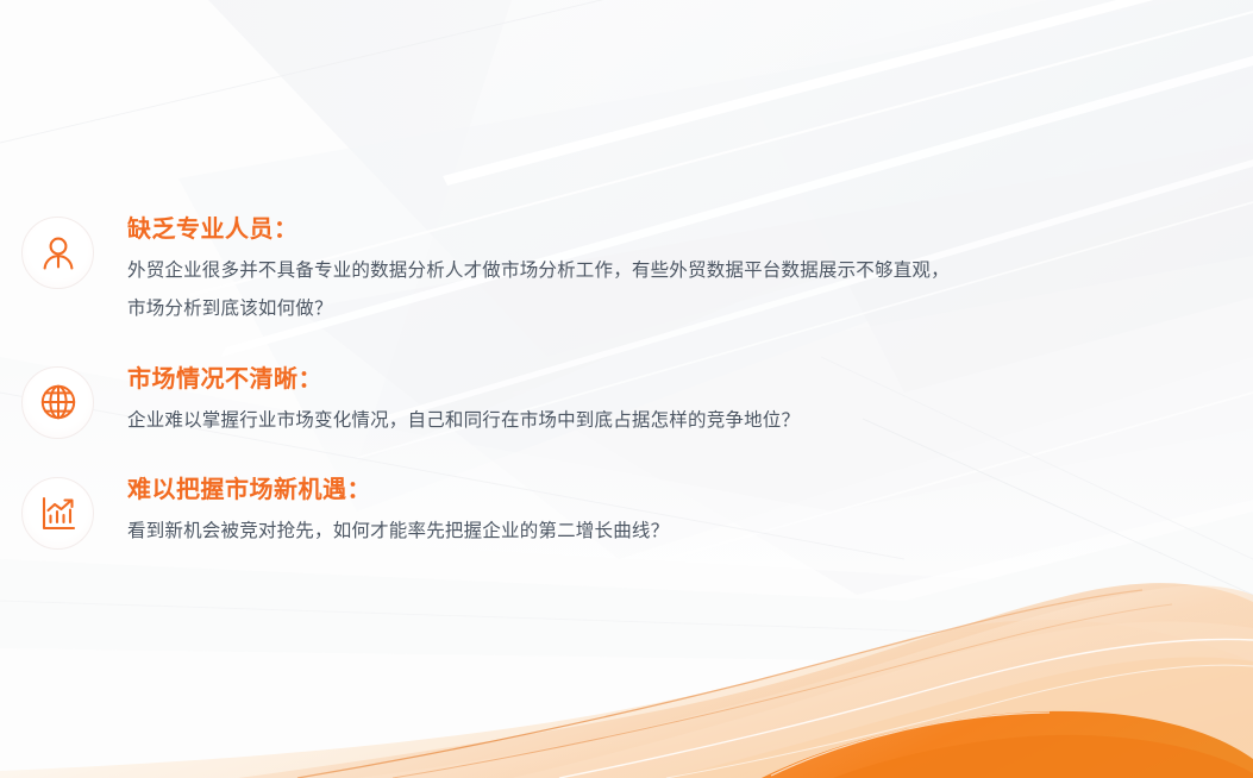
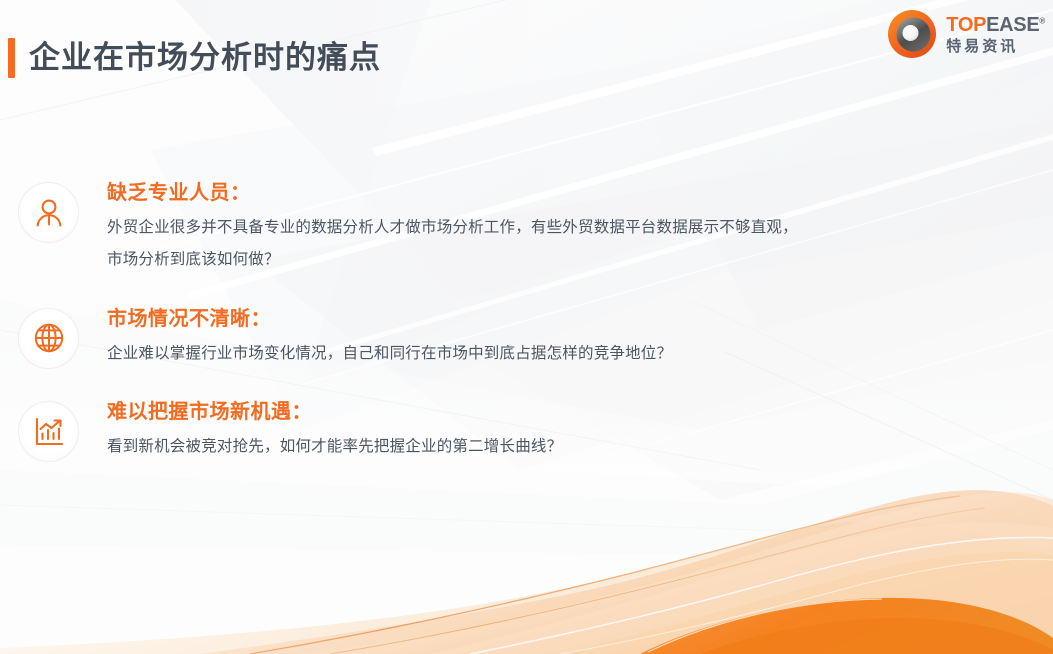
+ 企业在市场分析时的痛点
+ TOPEASE®
+ 特易资讯
  缺乏专业人员：
  外贸企业很多并不具备专业的数据分析人才做市场分析工作，有些外贸数据平台数据展示不够直观，
  市场分析到底该如何做？
  市场情况不清晰：
  企业难以掌握行业市场变化情况，自己和同行在市场中到底占据怎样的竞争地位？
  难以把握市场新机遇：
  看到新机会被竞对抢先，如何才能率先把握企业的第二增长曲线？
